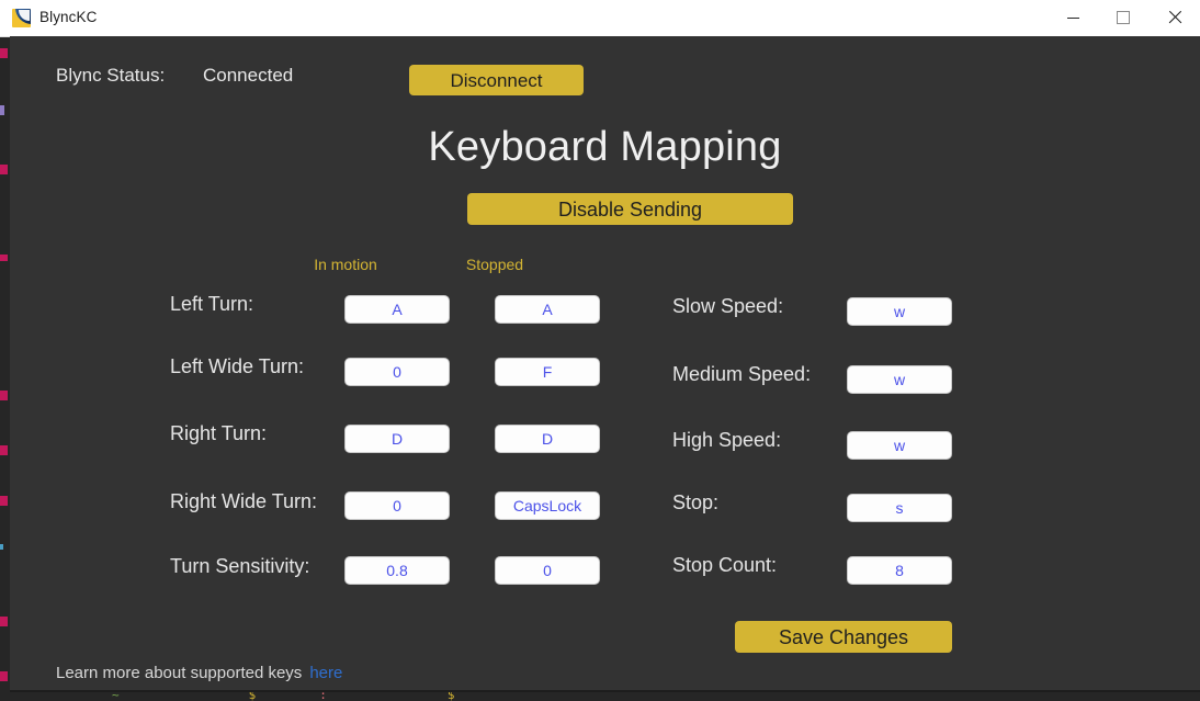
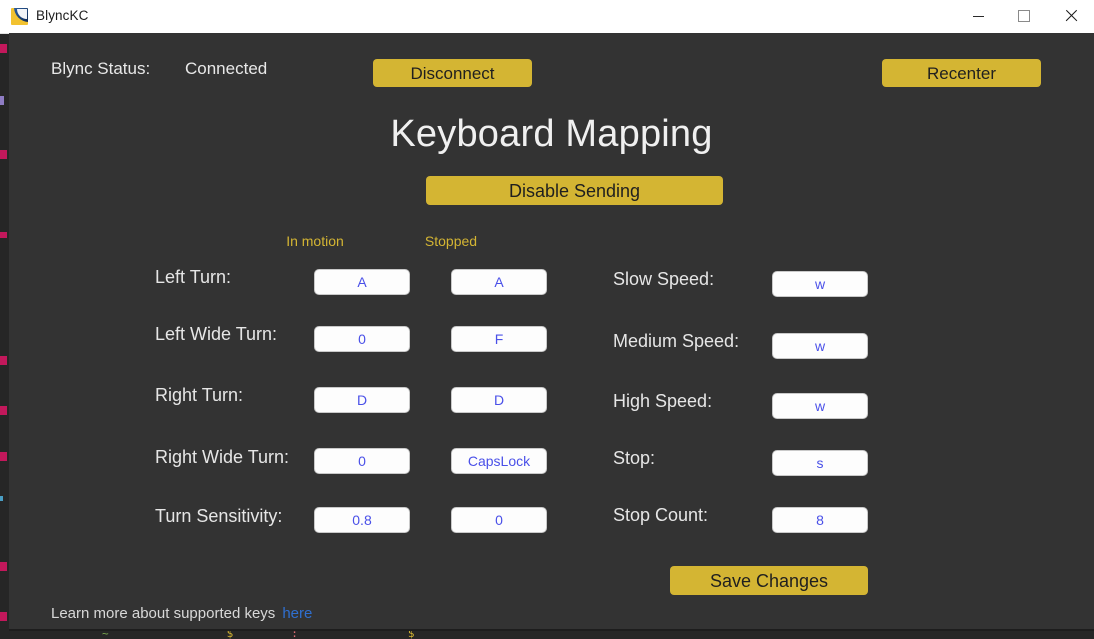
  ~ $ : $
  BlyncKC
  Blync Status:
  Connected
  Disconnect
+ Recenter
  Keyboard Mapping
  Disable Sending
  In motion
  Stopped
  Left Turn:
  A
  A
  Left Wide Turn:
  0
  F
  Right Turn:
  D
  D
  Right Wide Turn:
  0
  CapsLock
  Turn Sensitivity:
  0.8
  0
  Slow Speed:
  w
  Medium Speed:
  w
  High Speed:
  w
  Stop:
  s
  Stop Count:
  8
  Save Changes
  Learn more about supported keys here
